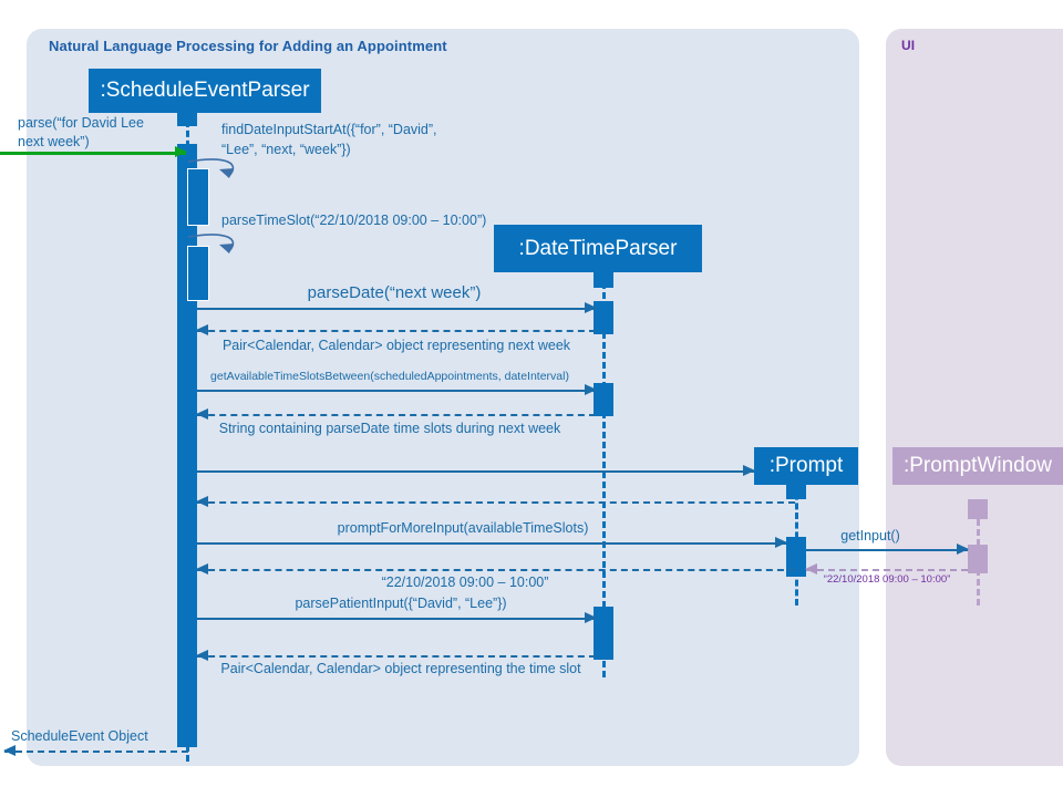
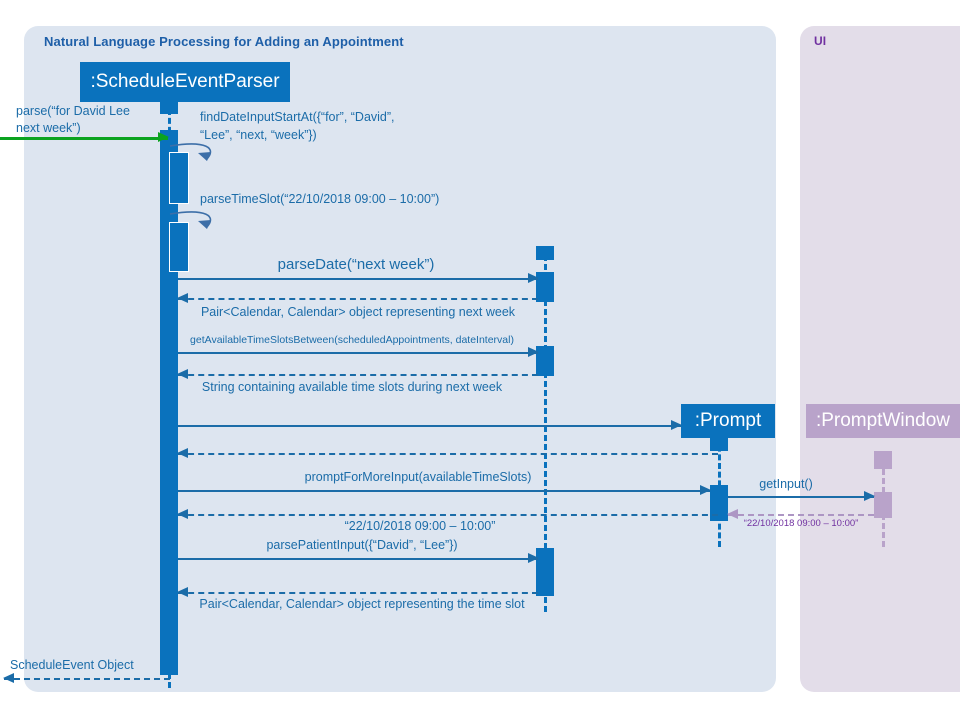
  Natural Language Processing for Adding an Appointment
  UI
  :ScheduleEventParser
- :DateTimeParser
  :Prompt
  :PromptWindow
  parse(“for David Lee
  next week”)
  findDateInputStartAt({“for”, “David”,
  “Lee”, “next, “week”})
  parseTimeSlot(“22/10/2018 09:00 – 10:00”)
  parseDate(“next week”)
  Pair<Calendar, Calendar> object representing next week
  getAvailableTimeSlotsBetween(scheduledAppointments, dateInterval)
- String containing parseDate time slots during next week
+ String containing available time slots during next week
  promptForMoreInput(availableTimeSlots)
  getInput()
  “22/10/2018 09:00 – 10:00”
  “22/10/2018 09:00 – 10:00”
  parsePatientInput({“David”, “Lee”})
  Pair<Calendar, Calendar> object representing the time slot
  ScheduleEvent Object
